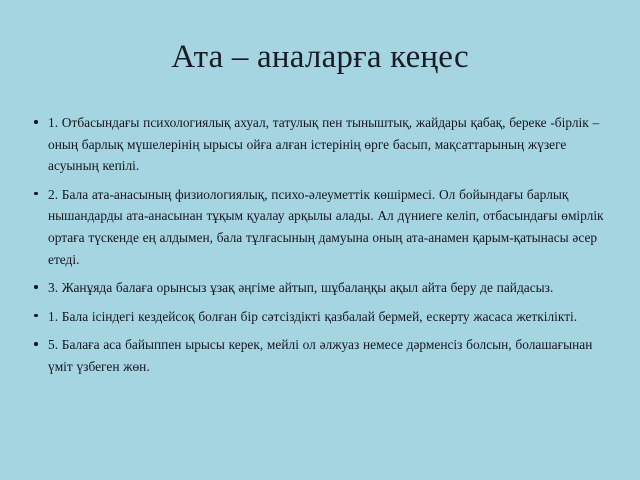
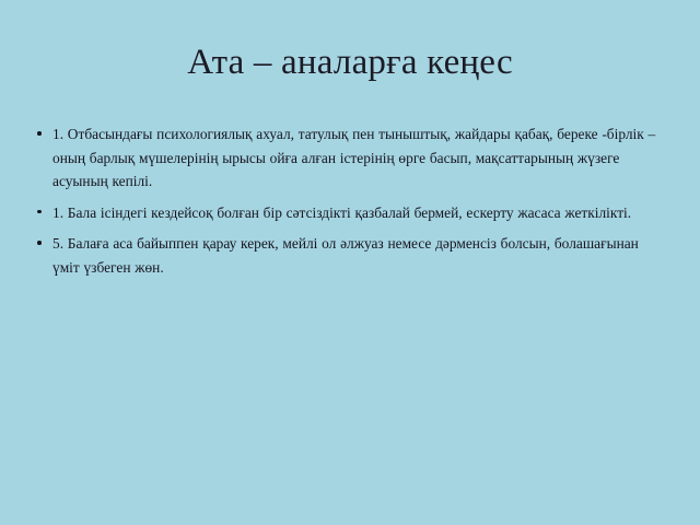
  Ата – аналарға кеңес
  1. Отбасындағы психологиялық ахуал, татулық пен тыныштық, жайдары қабақ, береке -бірлік – оның барлық мүшелерінің ырысы ойға алған істерінің өрге басып, мақсаттарының жүзеге асуының кепілі.
- 2. Бала ата-анасының физиологиялық, психо-әлеуметтік көшірмесі. Ол бойындағы барлық нышандарды ата-анасынан тұқым қуалау арқылы алады. Ал дүниеге келіп, отбасындағы өмірлік ортаға түскенде ең алдымен, бала тұлғасының дамуына оның ата-анамен қарым-қатынасы әсер етеді.
- 3. Жанұяда балаға орынсыз ұзақ әңгіме айтып, шұбалаңқы ақыл айта беру де пайдасыз.
  1. Бала ісіндегі кездейсоқ болған бір сәтсіздікті қазбалай бермей, ескерту жасаса жеткілікті.
- 5. Балаға аса байыппен ырысы керек, мейлі ол әлжуаз немесе дәрменсіз болсын, болашағынан үміт үзбеген жөн.
+ 5. Балаға аса байыппен қарау керек, мейлі ол әлжуаз немесе дәрменсіз болсын, болашағынан үміт үзбеген жөн.
